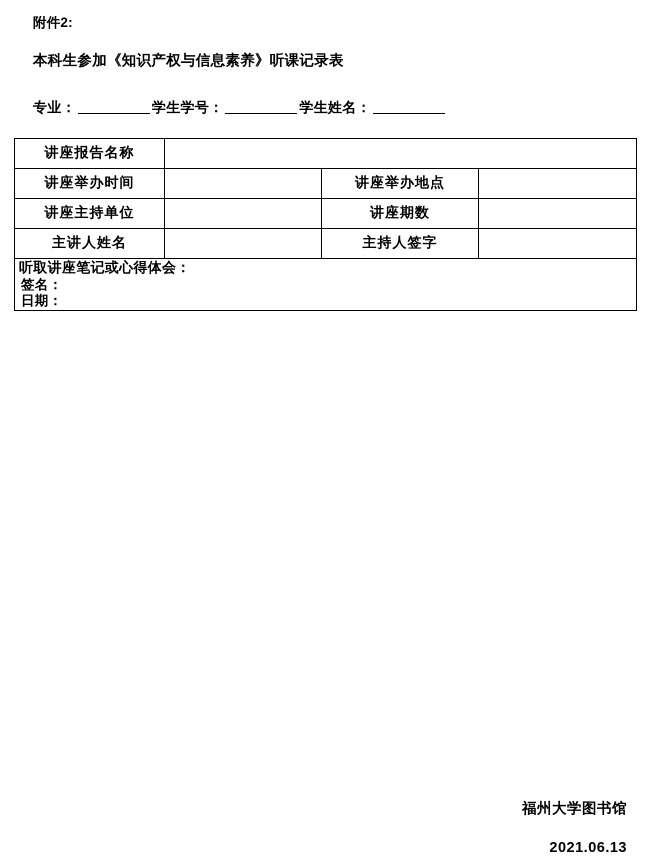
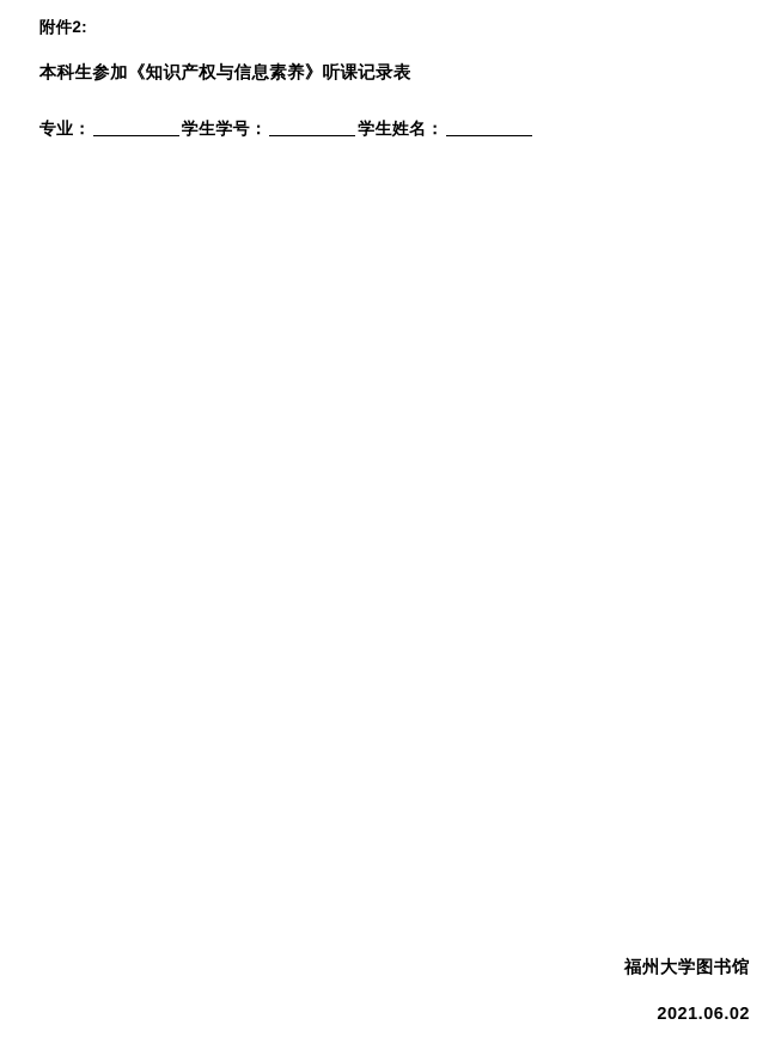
  附件2:
  本科生参加《知识产权与信息素养》听课记录表
  专业： 学生学号： 学生姓名：
- 讲座报告名称
- 讲座举办时间		讲座举办地点
- 讲座主持单位		讲座期数
- 主讲人姓名		主持人签字
- 听取讲座笔记或心得体会： 签名： 日期：
  福州大学图书馆
- 2021.06.13
+ 2021.06.02
